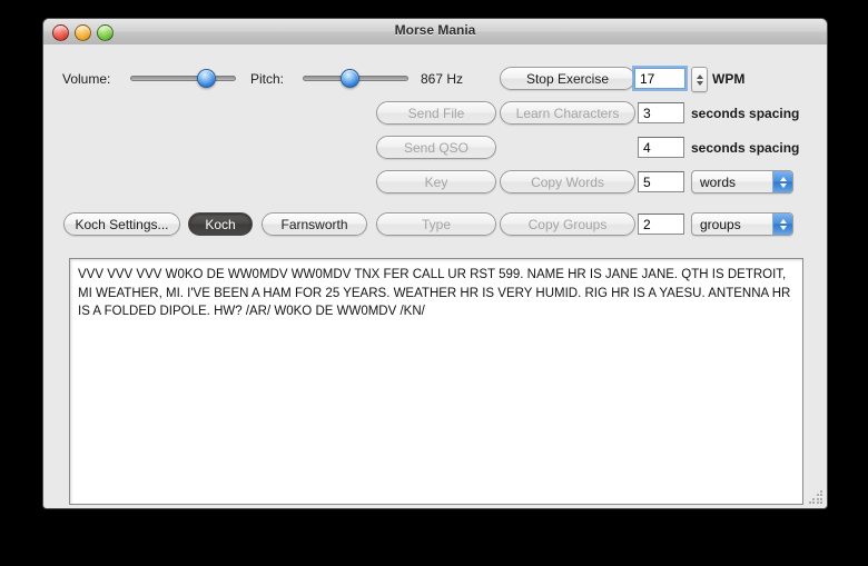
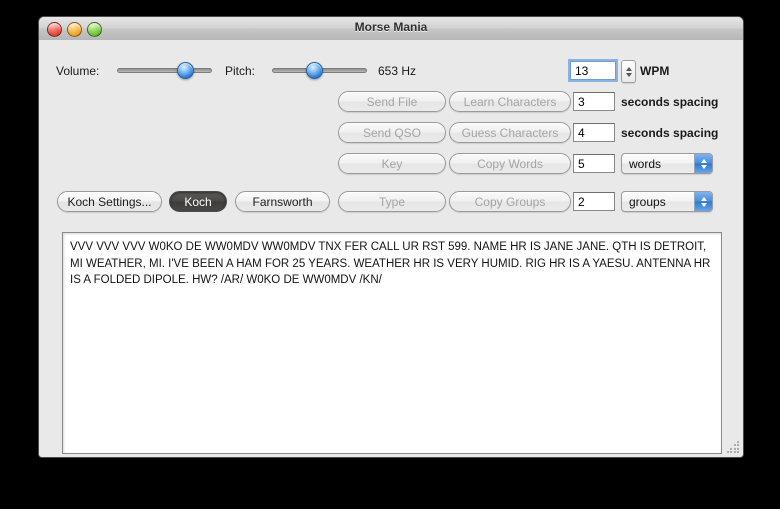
  Morse Mania
  Volume:
  Pitch:
- 867 Hz
+ 653 Hz
- Stop Exercise
- 17
+ 13
  WPM
  Send File
  Learn Characters
  3
  seconds spacing
  Send QSO
+ Guess Characters
  4
  seconds spacing
  Key
  Copy Words
  5
  words
  Type
  Copy Groups
  2
  groups
  Koch Settings...
  Koch
  Farnsworth
  VVV VVV VVV W0KO DE WW0MDV WW0MDV TNX FER CALL UR RST 599. NAME HR IS JANE JANE. QTH IS DETROIT, MI WEATHER, MI. I'VE BEEN A HAM FOR 25 YEARS. WEATHER HR IS VERY HUMID. RIG HR IS A YAESU. ANTENNA HR IS A FOLDED DIPOLE. HW? /AR/ W0KO DE WW0MDV /KN/
